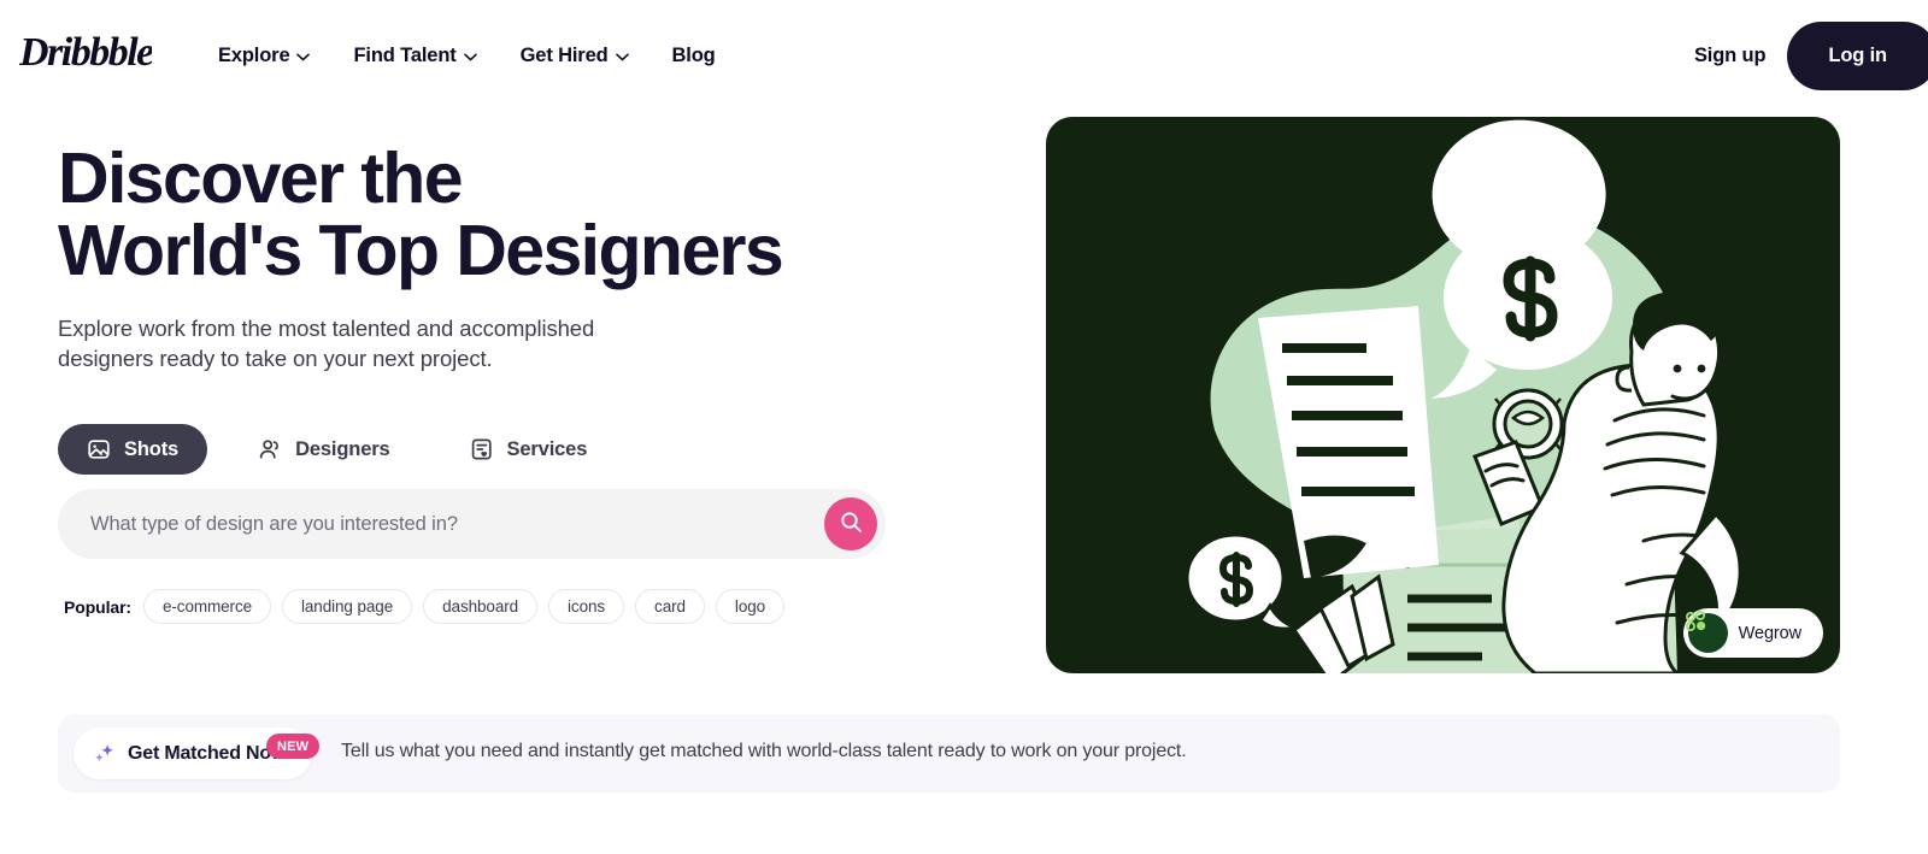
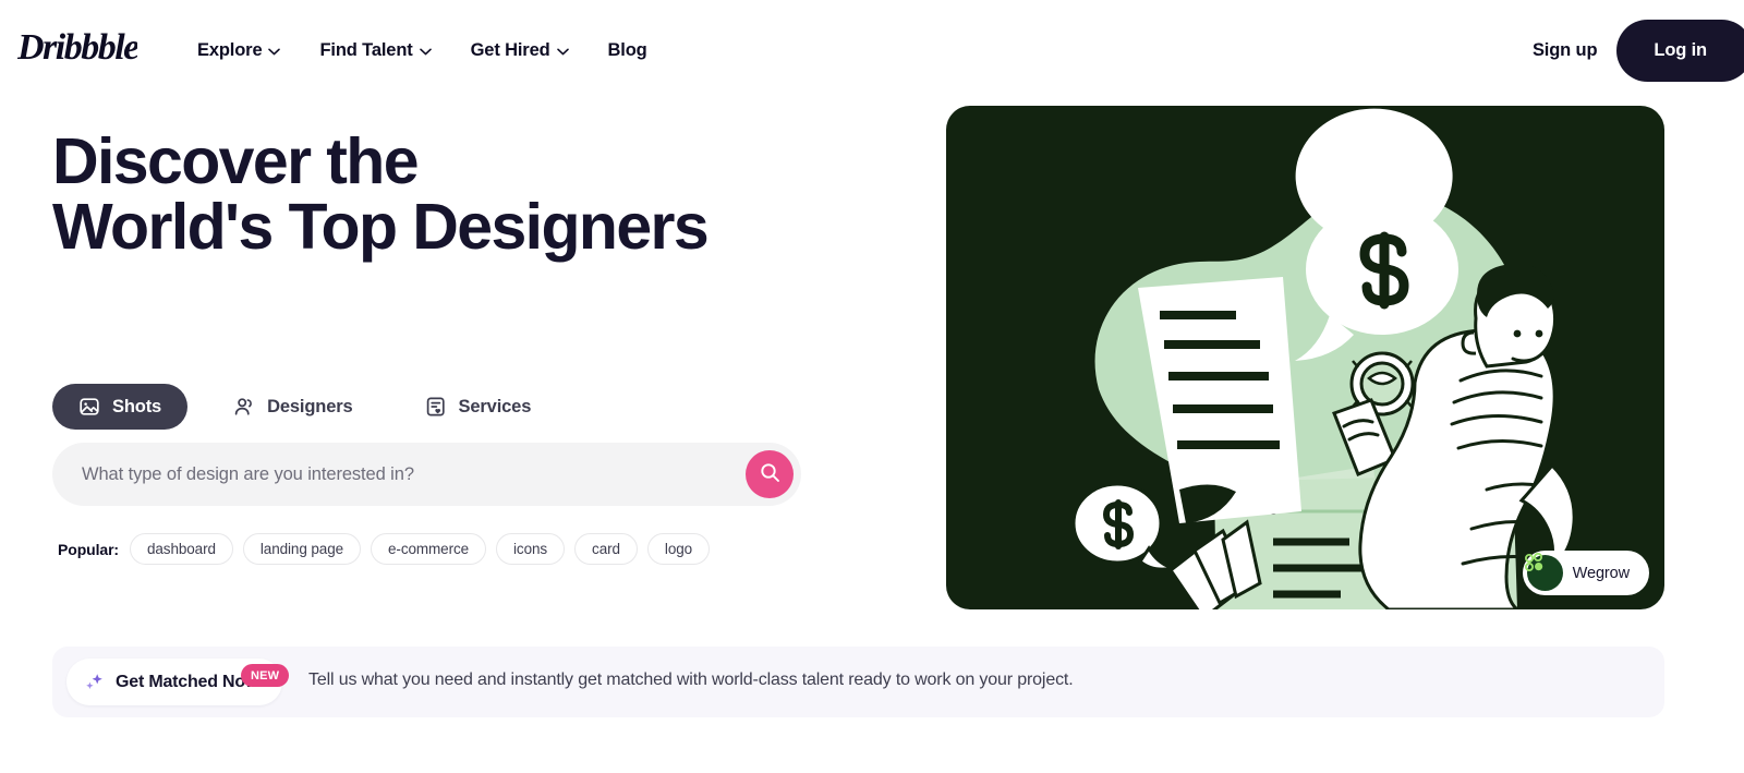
  Dribbble
  Explore
  Find Talent
  Get Hired
  Blog
  Sign up
  Log in
  Discover the
  World's Top Designers
- Explore work from the most talented and accomplished
- designers ready to take on your next project.
  Shots
  Designers
  Services
  What type of design are you interested in?
  Popular:
- e-commerce
+ dashboard
  landing page
- dashboard
+ e-commerce
  icons
  card
  logo
  Wegrow
  Get Matched No
  NEW
  Tell us what you need and instantly get matched with world-class talent ready to work on your project.
